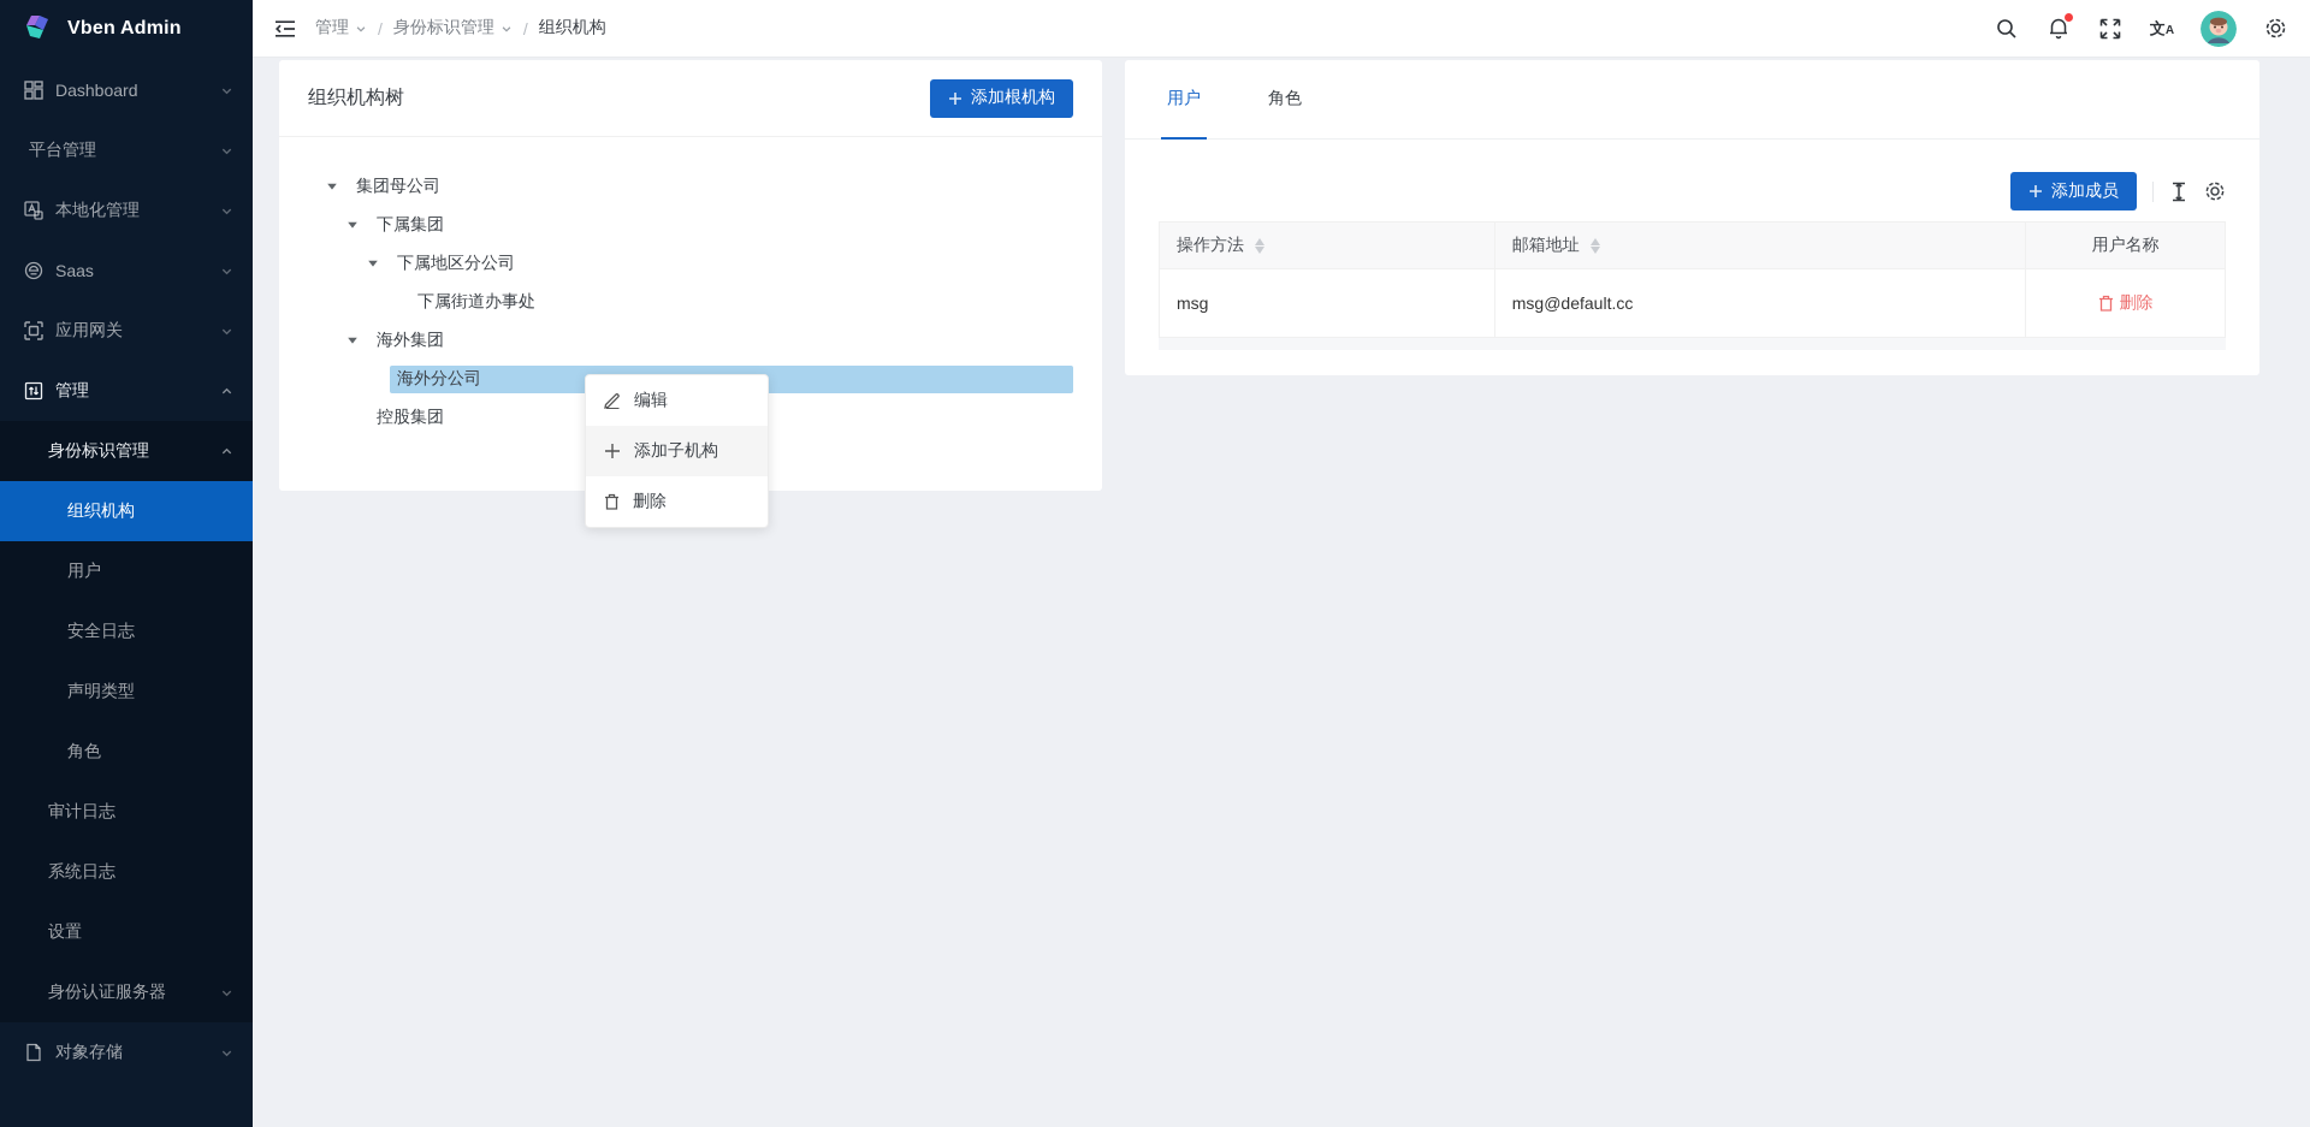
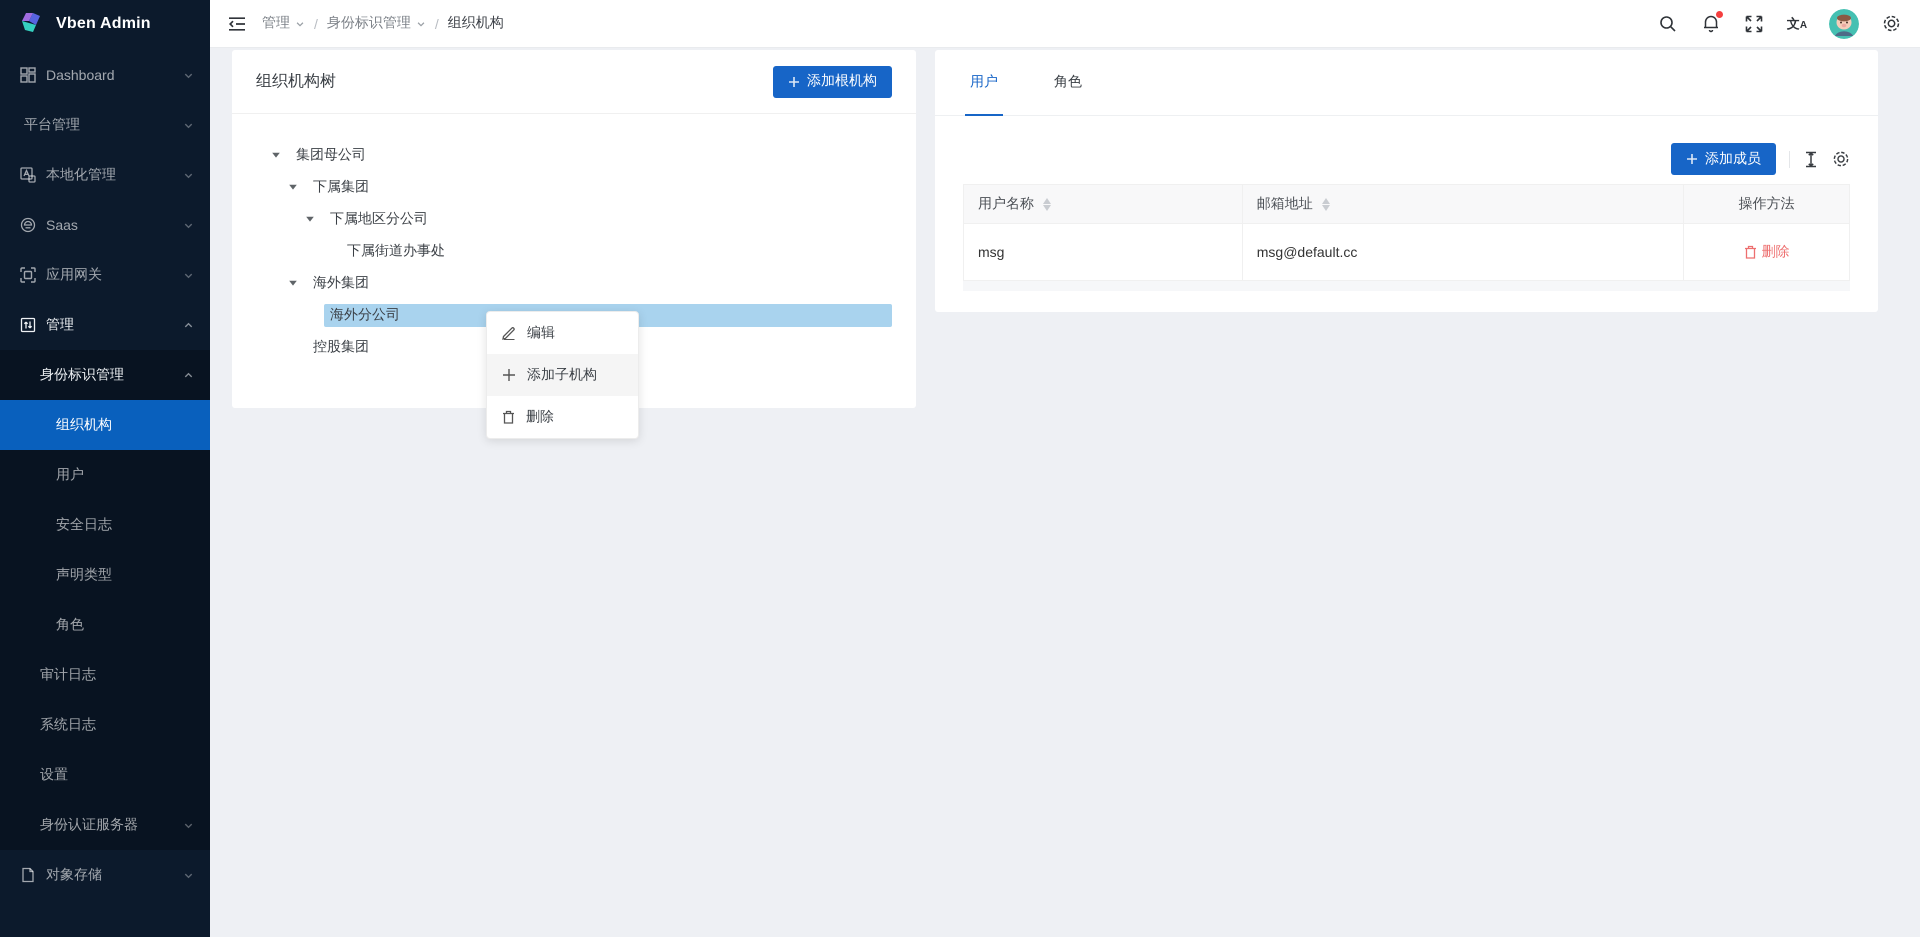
  Vben Admin
  Dashboard
  平台管理
  本地化管理
  Saas
  应用网关
  管理
  身份标识管理
  组织机构
  用户
  安全日志
  声明类型
  角色
  审计日志
  系统日志
  设置
  身份认证服务器
  对象存储
  管理
  /
  身份标识管理
  /
  组织机构
  文A
  组织机构树
  添加根机构
  集团母公司
  下属集团
  下属地区分公司
  下属街道办事处
  海外集团
  海外分公司
  控股集团
  编辑
  添加子机构
  删除
  用户
  角色
  添加成员
- 操作方法
+ 用户名称
  邮箱地址
- 用户名称
+ 操作方法
  msg
  msg@default.cc
  删除
